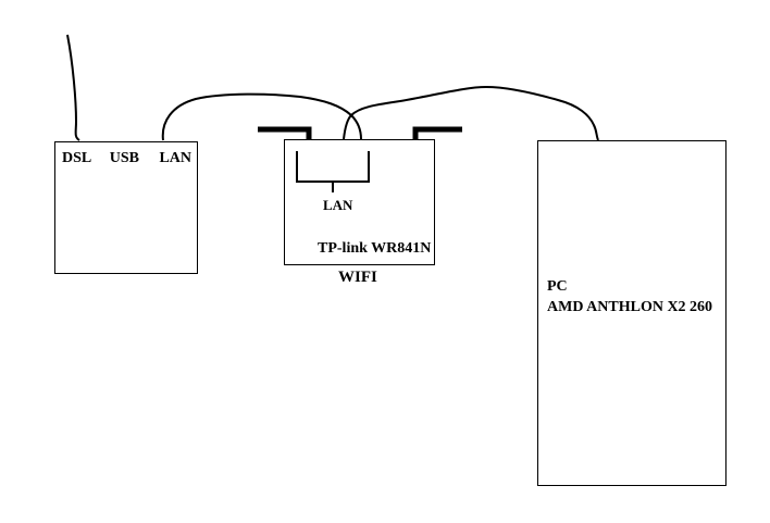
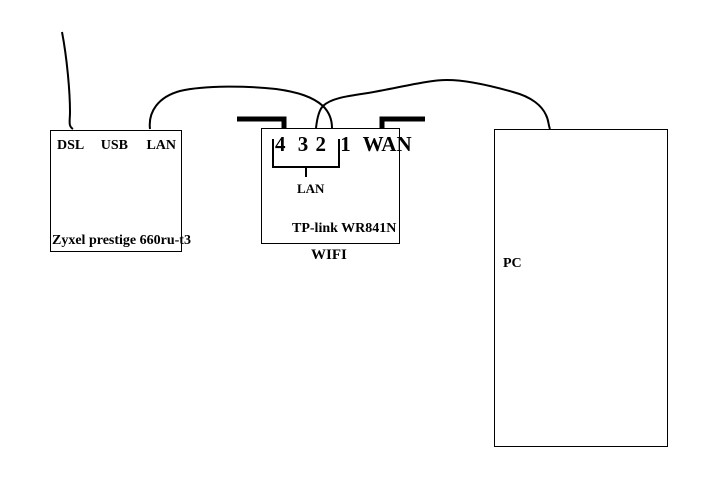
  DSL USB LAN
+ Zyxel prestige 660ru-t3
+ 4 3 2 1 WAN
  LAN
  TP-link WR841N
  WIFI
  PC
- AMD ANTHLON X2 260
